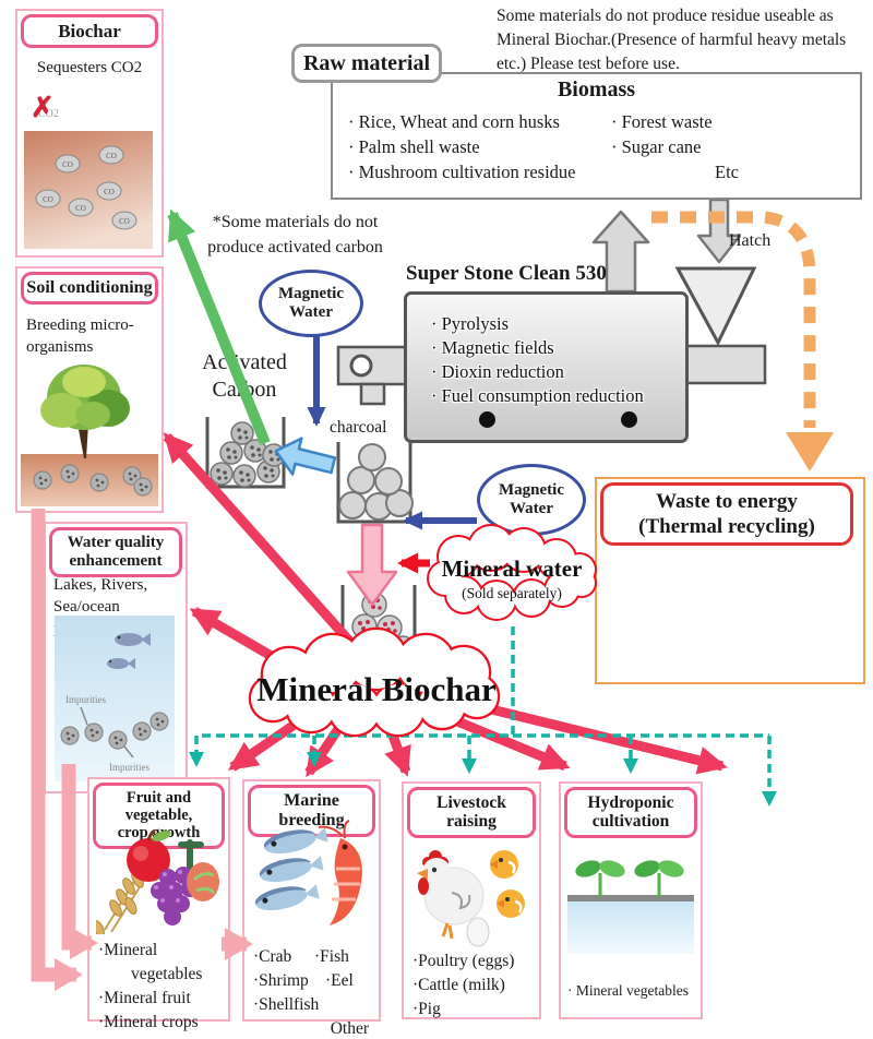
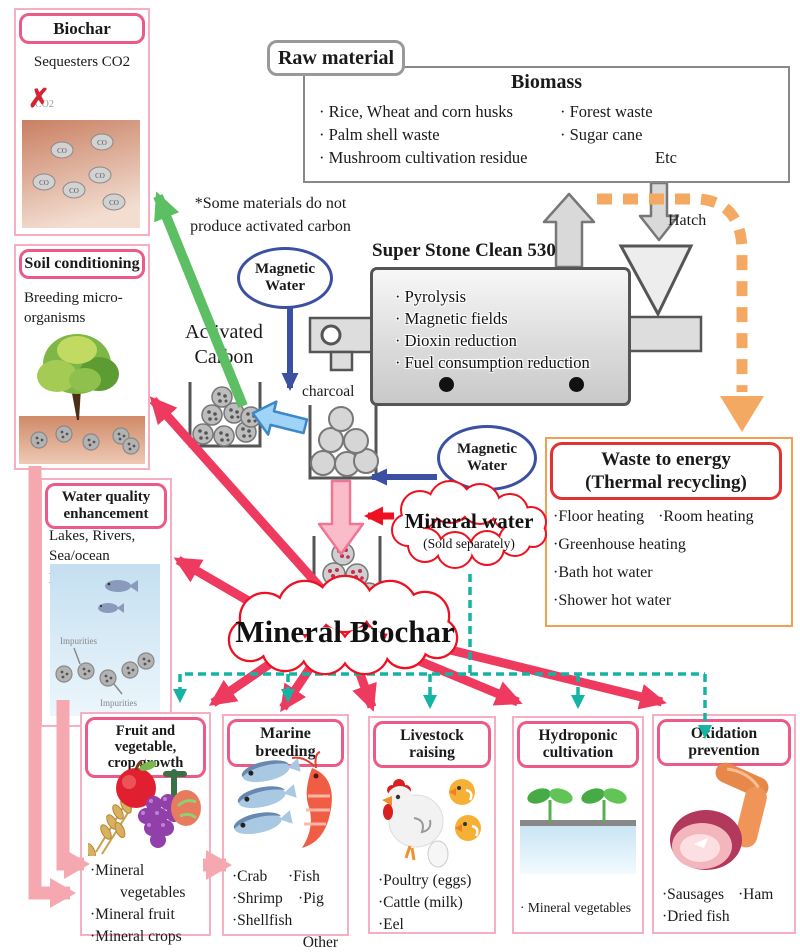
- Some materials do not produce residue useable as Mineral Biochar.(Presence of harmful heavy metals etc.) Please test before use.
  Raw material
  Biomass
  · Rice, Wheat and corn husks
  · Palm shell waste
  · Mushroom cultivation residue
  · Forest waste
  · Sugar cane
  Etc
  Biochar
  Sequesters CO2
  CO2
  ✗
  CO
  CO
  CO
  CO
  CO
  CO
  Soil conditioning
  Breeding micro-organisms
  *Some materials do not produce activated carbon
  Super Stone Clean 530
  · Pyrolysis
  · Magnetic fields
  · Dioxin reduction
  · Fuel consumption reduction
  Hatch
  Acvated Caon
  charcoal
  Magnetic
  Water
  Magnetic
  Water
  Waste to energy
  (Thermal recycling)
+ ·Floor heating
+ ·Room heating
+ ·Greenhouse heating
+ ·Bath hot water
+ ·Shower hot water
  Water quality
  enhancement
  Impurities
  Impurities
  Fruit and vegetable,
  crop gwth
  ·Mineral
  vegetables
  ·Mineral fruit
  ·Mineral crops
  Marine breeding
  ·Crab
  ·Fish
  ·Shrimp
- ·Eel
+ ·Pig
  ·Shellfish
  Other
  Livestock
  raising
  ·Poultry (eggs)
  ·Cattle (milk)
- ·Pig
+ ·Eel
  Hydroponic
  cultivation
  · Mineral vegetables
+ Oxidation
+ prevention
+ ·Sausages
+ ·Ham
+ ·Dried fish
  Mineral water
  (Sold separately)
  Mineral Biochar
